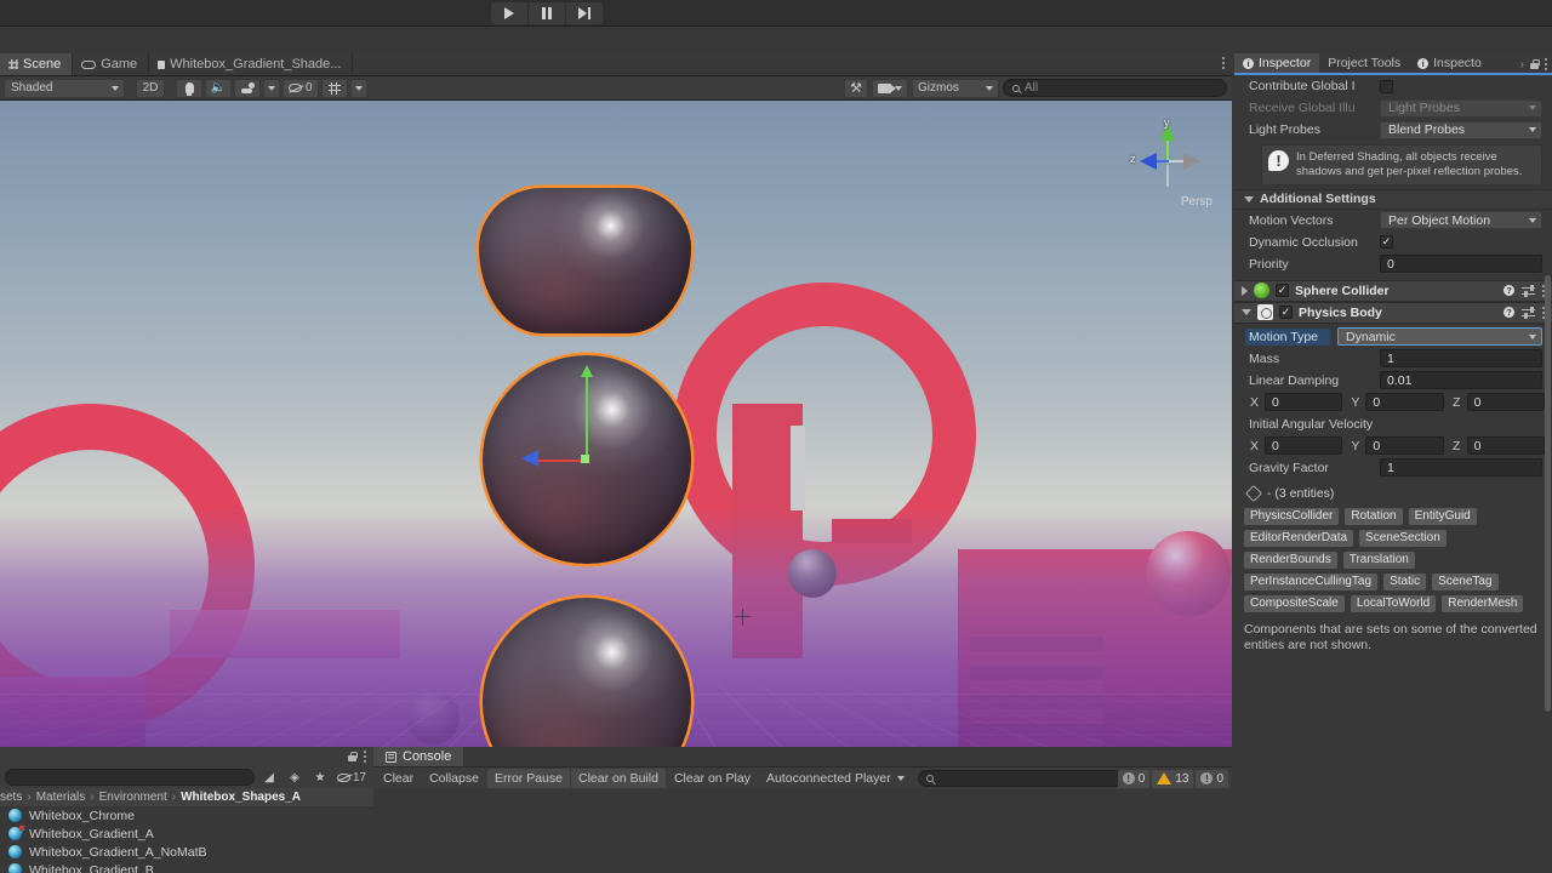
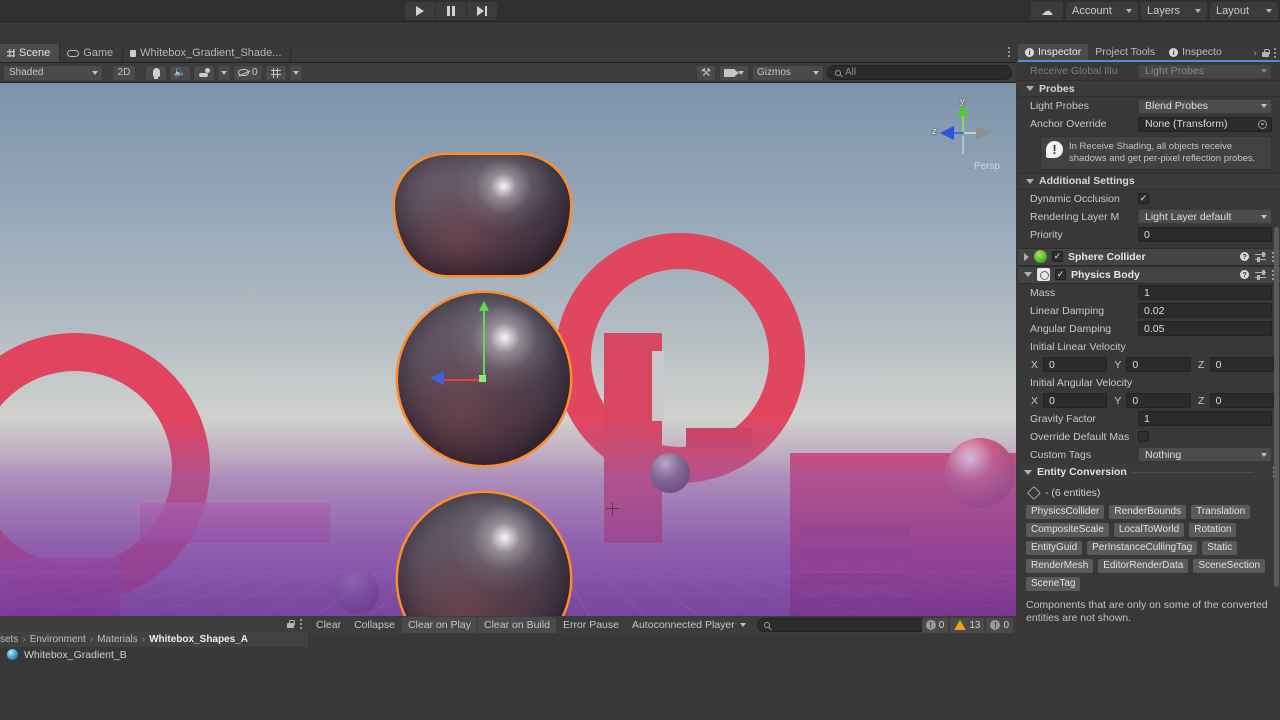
+ ☁
+ Account
+ Layers
+ Layout
  Scene
  Game
  Whitebox_Gradient_Shade...
  Shaded
  2D
  🔈
  0
  ⚒
  Gizmos
  All
  y
  z
  Persp
- ◢
- ◈
- ★
- 17
  sets
  ›
- Materials
+ Environment
  ›
- Environment
+ Materials
  ›
  Whitebox_Shapes_A
- Whitebox_Chrome
- Whitebox_Gradient_A
- Whitebox_Gradient_A_NoMatB
  Whitebox_Gradient_B
- Console
  Clear
  Collapse
- Error Pause
+ Clear on Play
  Clear on Build
- Clear on Play
+ Error Pause
  Autoconnected Player
  !
  0
  13
  !
  0
  i
  Inspector
  Project Tools
  i
  Inspecto
  ›
- Contribute Global I
  Receive Global Illu
  Light Probes
+ Probes
  Light Probes
  Blend Probes
+ Anchor Override
+ None (Transform)
  !
- In Deferred Shading, all objects receive shadows and get per-pixel reflection probes.
+ In Receive Shading, all objects receive shadows and get per-pixel reflection probes.
  Additional Settings
- Motion Vectors
- Per Object Motion
  Dynamic Occlusion
  ✓
+ Rendering Layer M
+ Light Layer default
  Priority
  0
  ✓
  Sphere Collider
  ?
  ✓
  Physics Body
  ?
- Motion Type
- Dynamic
  Mass
  1
  Linear Damping
- 0.01
+ 0.02
+ Angular Damping
+ 0.05
+ Initial Linear Velocity
  X
  0
  Y
  0
  Z
  0
  Initial Angular Velocity
  X
  0
  Y
  0
  Z
  0
  Gravity Factor
  1
+ Override Default Mas
+ Custom Tags
+ Nothing
+ Entity Conversion
- - (3 entities)
+ - (6 entities)
  PhysicsCollider
- Rotation
+ RenderBounds
- EntityGuid
+ Translation
- EditorRenderData
+ CompositeScale
- SceneSection
+ LocalToWorld
- RenderBounds
+ Rotation
- Translation
+ EntityGuid
  PerInstanceCullingTag
  Static
- SceneTag
+ RenderMesh
- CompositeScale
+ EditorRenderData
- LocalToWorld
+ SceneSection
- RenderMesh
+ SceneTag
- Components that are sets on some of the converted entities are not shown.
+ Components that are only on some of the converted entities are not shown.
